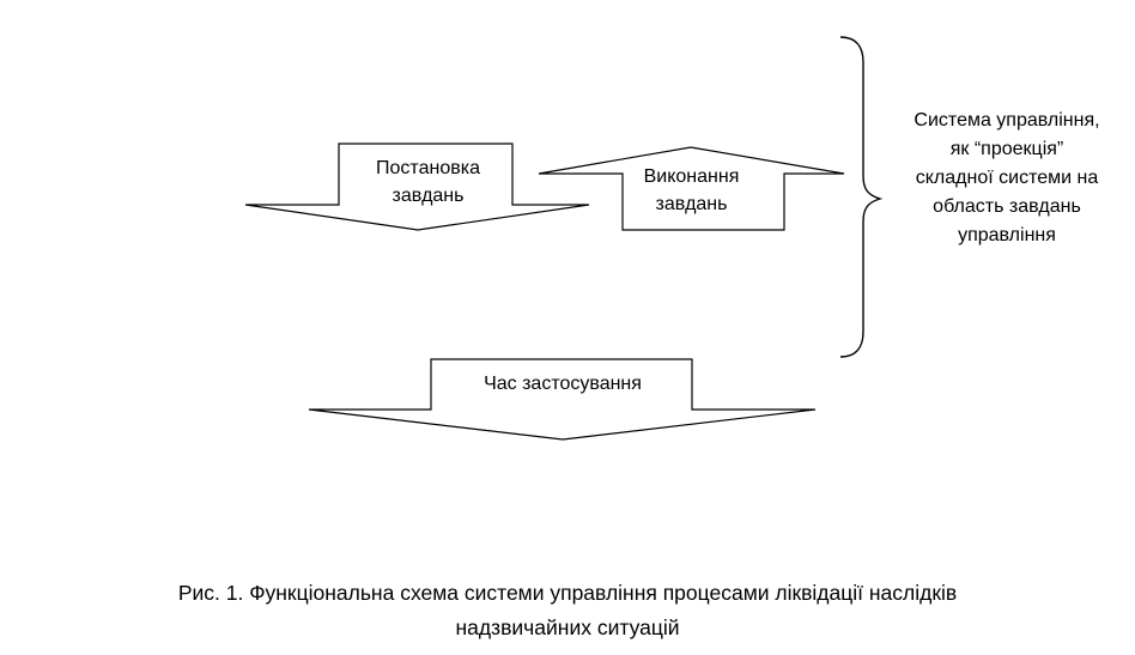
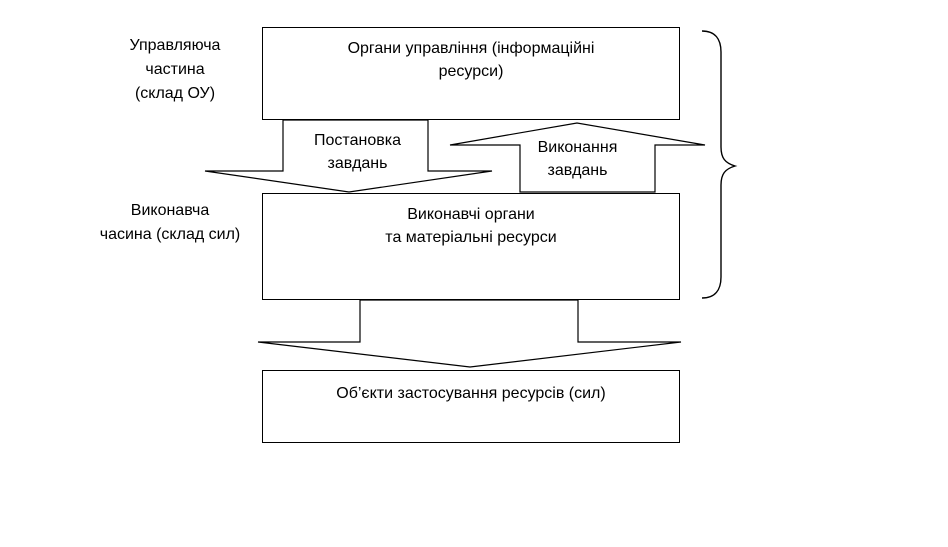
+ Органи управління (інформаційні
+ ресурси)
+ Виконавчі органи
+ та матеріальні ресурси
+ Об’єкти застосування ресурсів (сил)
+ Управляюча
+ частина
+ (склад ОУ)
+ Виконавча
+ часина (склад сил)
  Постановка
  завдань
  Виконання
  завдань
- Час застосування
- Система управління,
- як “проекція”
- складної системи на
- область завдань
- управління
- Рис. 1. Функціональна схема системи управління процесами ліквідації наслідків
- надзвичайних ситуацій
